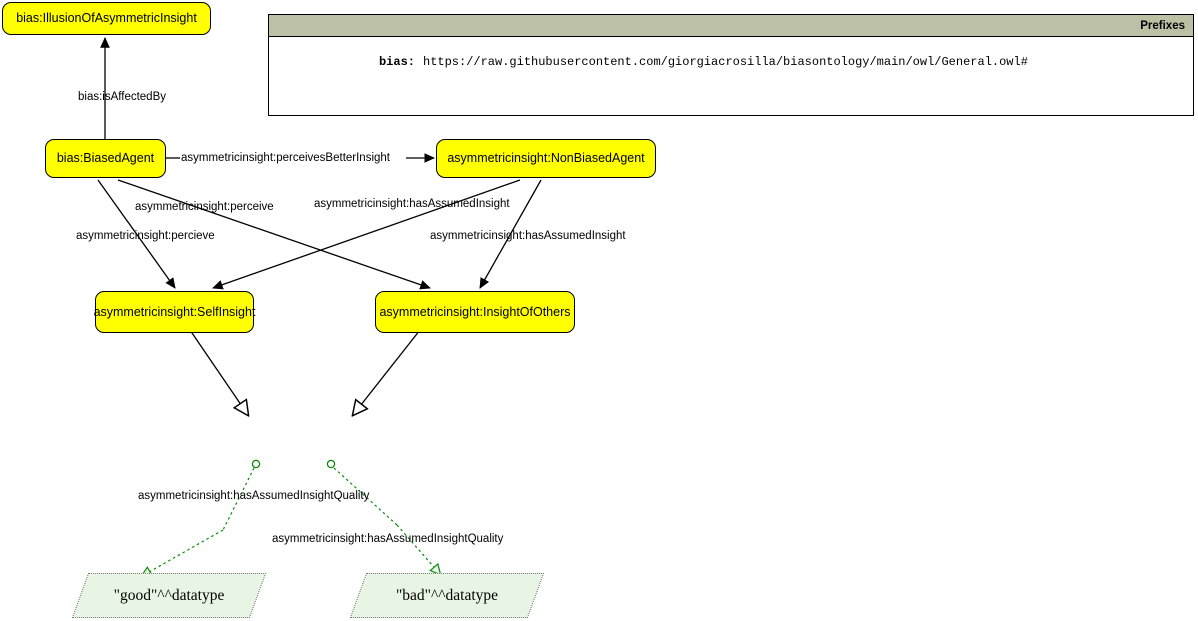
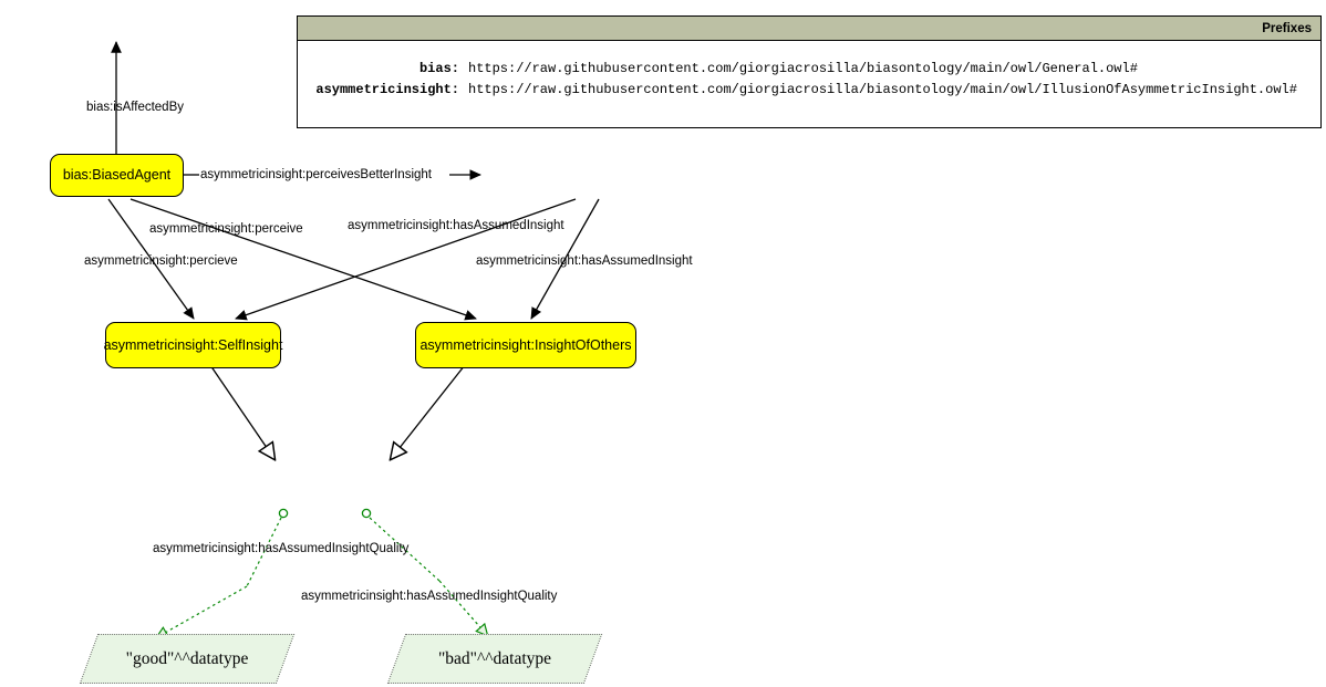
- bias:IllusionOfAsymmetricInsight
  bias:BiasedAgent
- asymmetricinsight:NonBiasedAgent
  asymmetricinsight:SelfInsight
  asymmetricinsight:InsightOfOthers
  "good"^^datatype
  "bad"^^datatype
  bias:isAffectedBy
  asymmetricinsight:perceivesBetterInsight
  asymmetricinsight:perceive
  asymmetricinsight:percieve
  asymmetricinsight:hasAssumedInsight
  asymmetricinsight:hasAssumedInsight
  asymmetricinsight:hasAssumedInsightQuality
  asymmetricinsight:hasAssumedInsightQuality
  Prefixes
  bias:
  https://raw.githubusercontent.com/giorgiacrosilla/biasontology/main/owl/General.owl#
+ asymmetricinsight:
+ https://raw.githubusercontent.com/giorgiacrosilla/biasontology/main/owl/IllusionOfAsymmetricInsight.owl#
